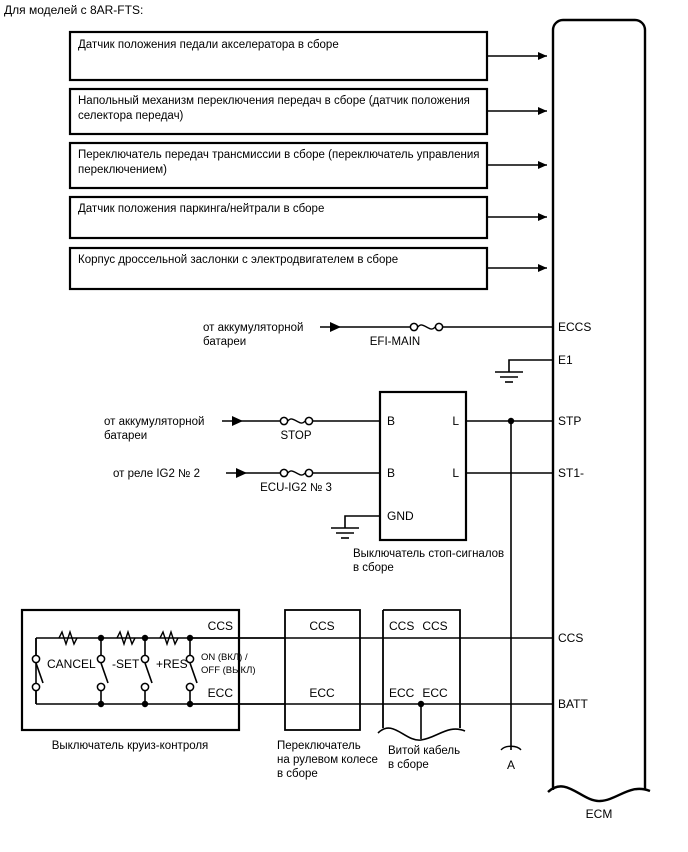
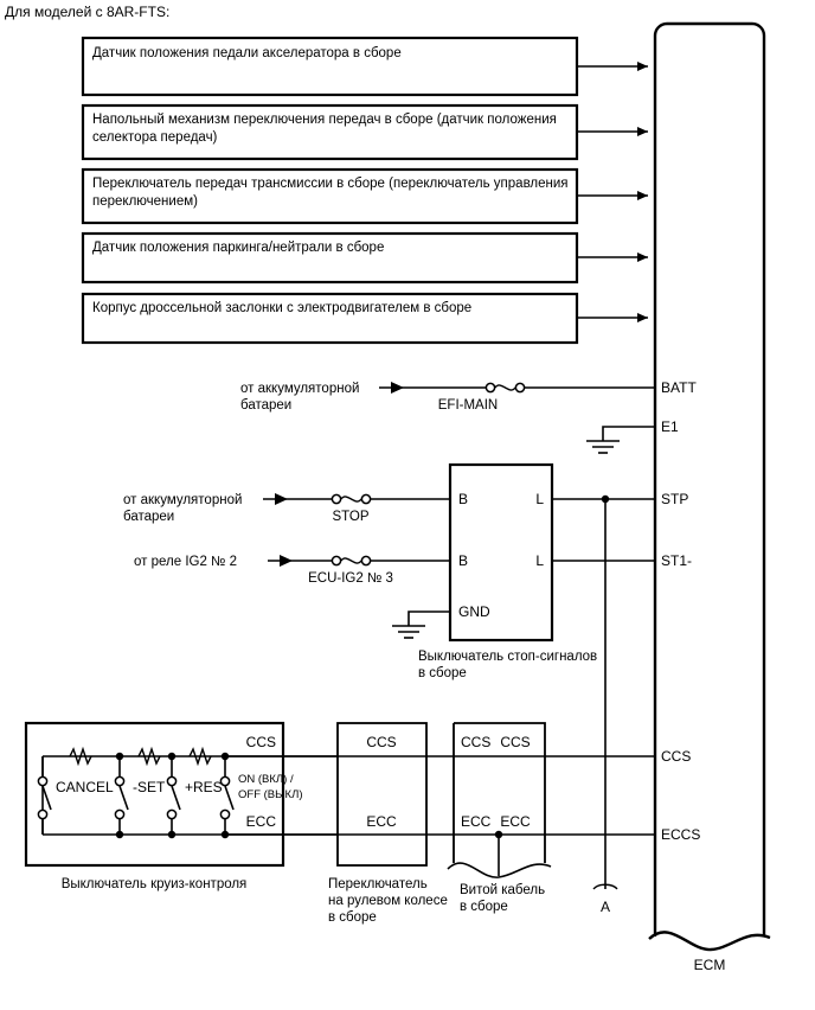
  Для моделей с 8AR-FTS:
  Датчик положения педали акселератора в сборе
  Напольный механизм переключения передач в сборе (датчик положения
  селектора передач)
  Переключатель передач трансмиссии в сборе (переключатель управления
  переключением)
  Датчик положения паркинга/нейтрали в сборе
  Корпус дроссельной заслонки с электродвигателем в сборе
  от аккумуляторной
  батареи
- ECCS
+ BATT
  EFI-MAIN
  E1
  B
  B
  GND
  L
  L
  Выключатель стоп-сигналов
  в сборе
  от аккумуляторной
  батареи
  STOP
  STP
  от реле IG2 № 2
  ECU-IG2 № 3
  ST1-
  CCS
  ECC
  CANCEL
  -SET
  +RES
  ON (ВКЛ) /
  OFF (ВЫКЛ)
  Выключатель круиз-контроля
  CCS
  ECC
  Переключатель
  на рулевом колесе
  в сборе
  CCS
  CCS
  ECC
  ECC
  Витой кабель
  в сборе
  CCS
- BATT
+ ECCS
  A
  ECM
